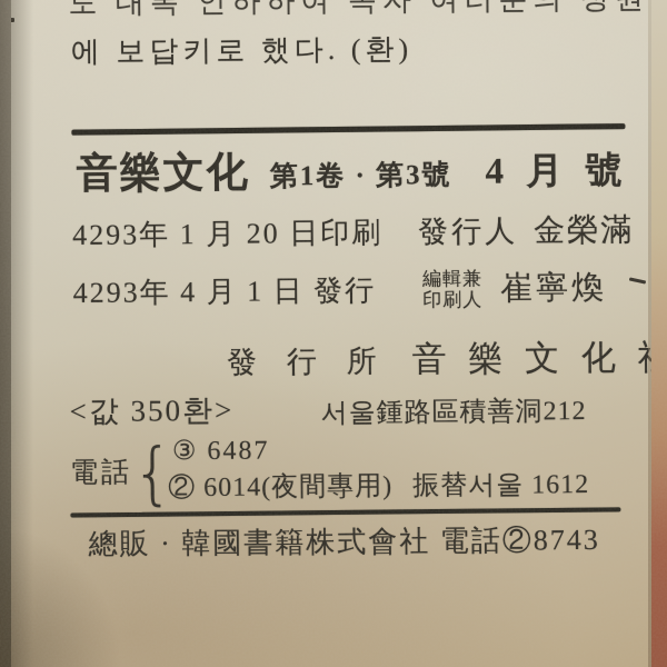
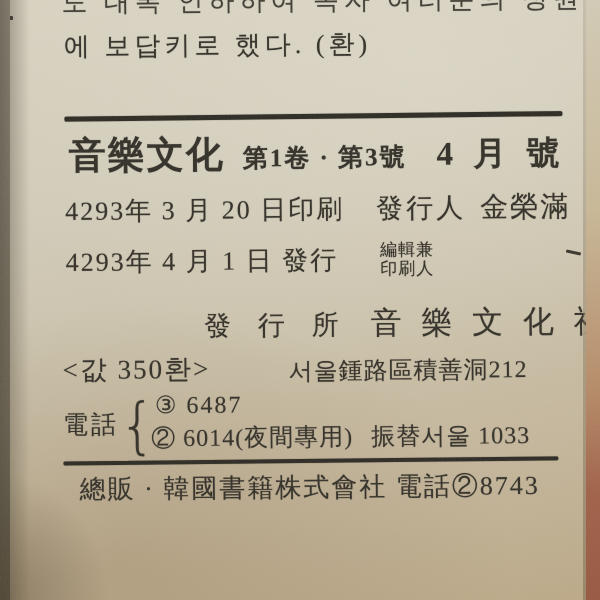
  에 보답키로 했다. (환)
  音樂文化
  第1卷 · 第3號
  4 月 號
- 4293年 1 月 20 日印刷
+ 4293年 3 月 20 日印刷
  發行人
  金榮滿
  4293年 4 月 1 日 發行
  編輯兼
  印刷人
- 崔寧煥
  發 行 所
  音 樂 文 化
  <값 350환>
  서울鍾路區積善洞212
  電話
  {
  ③ 6487
  ② 6014(夜間專用)
- 振替서울 1612
+ 振替서울 1033
  · 韓國書籍株式會社 電話②8743
